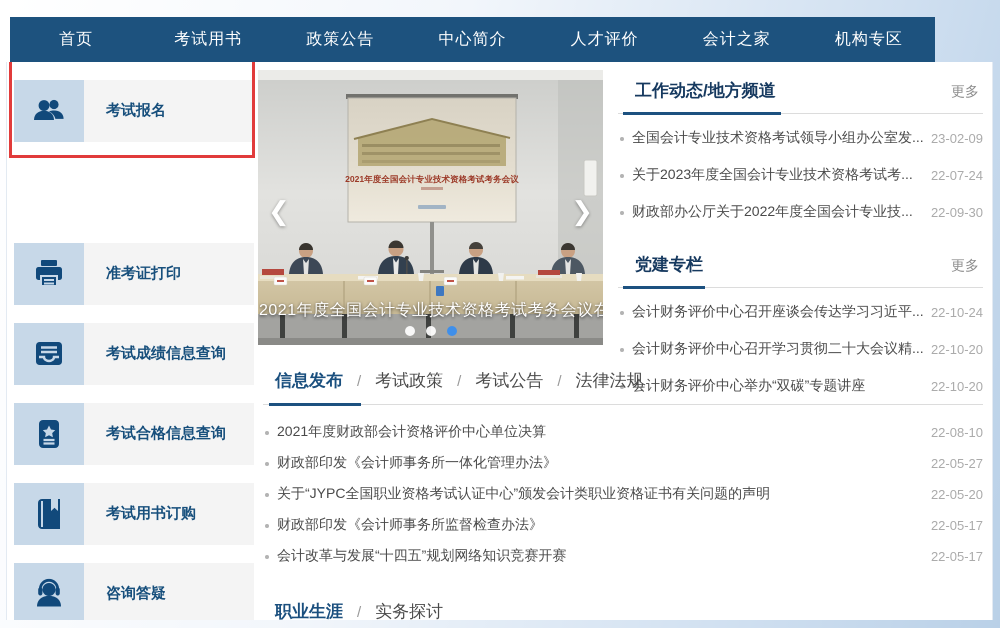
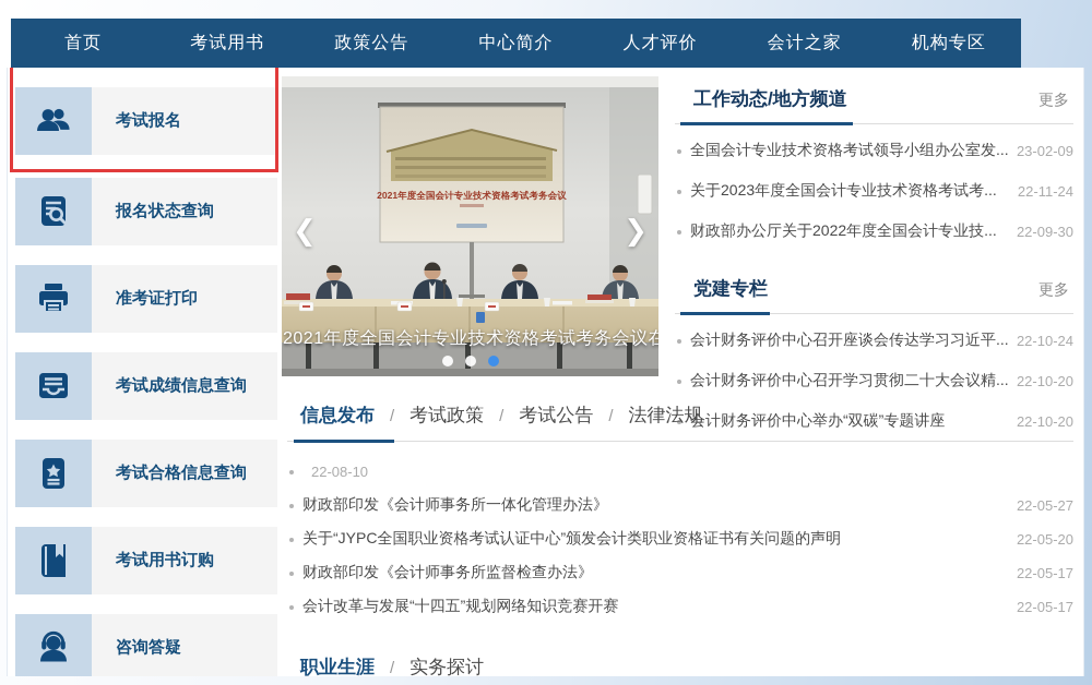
  首页
  考试用书
  政策公告
  中心简介
  人才评价
  会计之家
  机构专区
  考试报名
+ 报名状态查询
  准考证打印
  考试成绩信息查询
  考试合格信息查询
  考试用书订购
  咨询答疑
  2021年度全国会计专业技术资格考试考务会议
  2021年度全国会计专业技术资格考试考务会议在
  ❮
  ❯
  工作动态/地方频道
  更多
  全国会计专业技术资格考试领导小组办公室发...
  23-02-09
  关于2023年度全国会计专业技术资格考试考...
- 22-07-24
+ 22-11-24
  财政部办公厅关于2022年度全国会计专业技...
  22-09-30
  党建专栏
  更多
  会计财务评价中心召开座谈会传达学习习近平...
  22-10-24
  会计财务评价中心召开学习贯彻二十大会议精...
  22-10-20
  会计财务评价中心举办“双碳”专题讲座
  22-10-20
  信息发布
  /
  考试政策
  /
  考试公告
  /
  法律法规
- 2021年度财政部会计资格评价中心单位决算
  22-08-10
  财政部印发《会计师事务所一体化管理办法》
  22-05-27
  关于“JYPC全国职业资格考试认证中心”颁发会计类职业资格证书有关问题的声明
  22-05-20
  财政部印发《会计师事务所监督检查办法》
  22-05-17
  会计改革与发展“十四五”规划网络知识竞赛开赛
  22-05-17
  职业生涯
  /
  实务探讨
